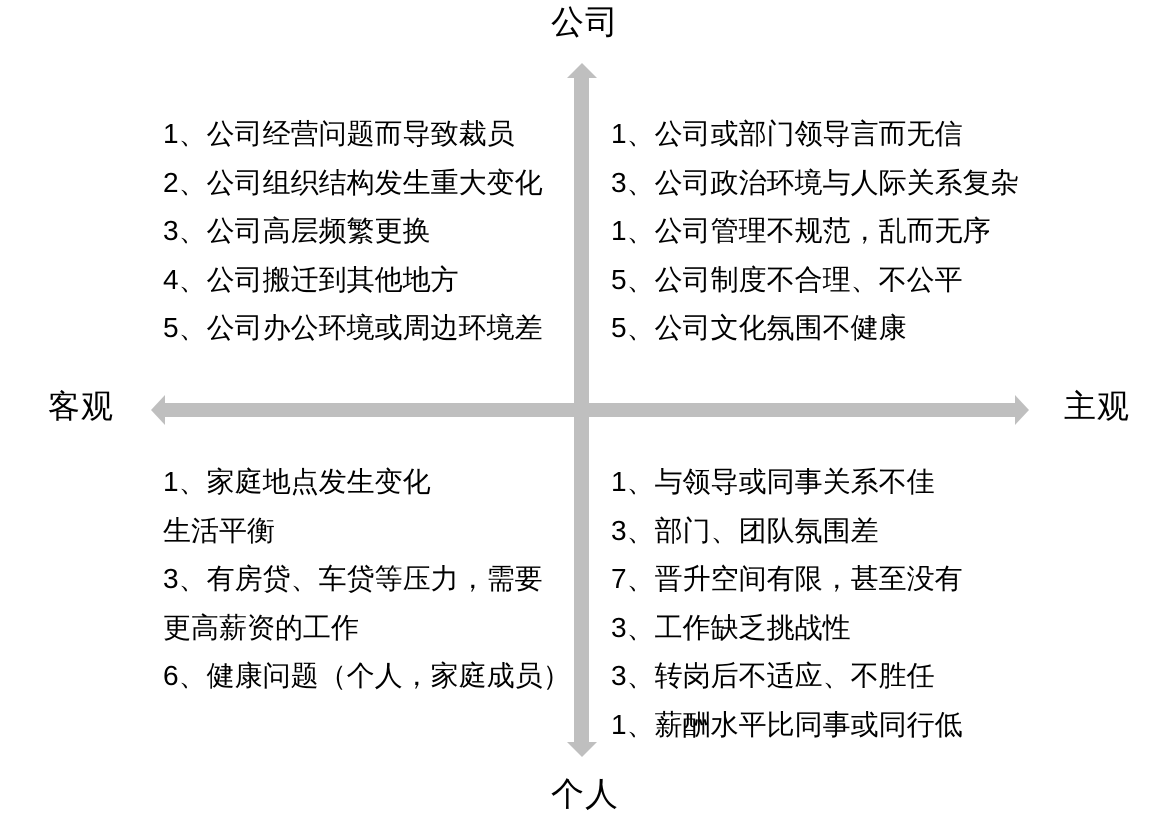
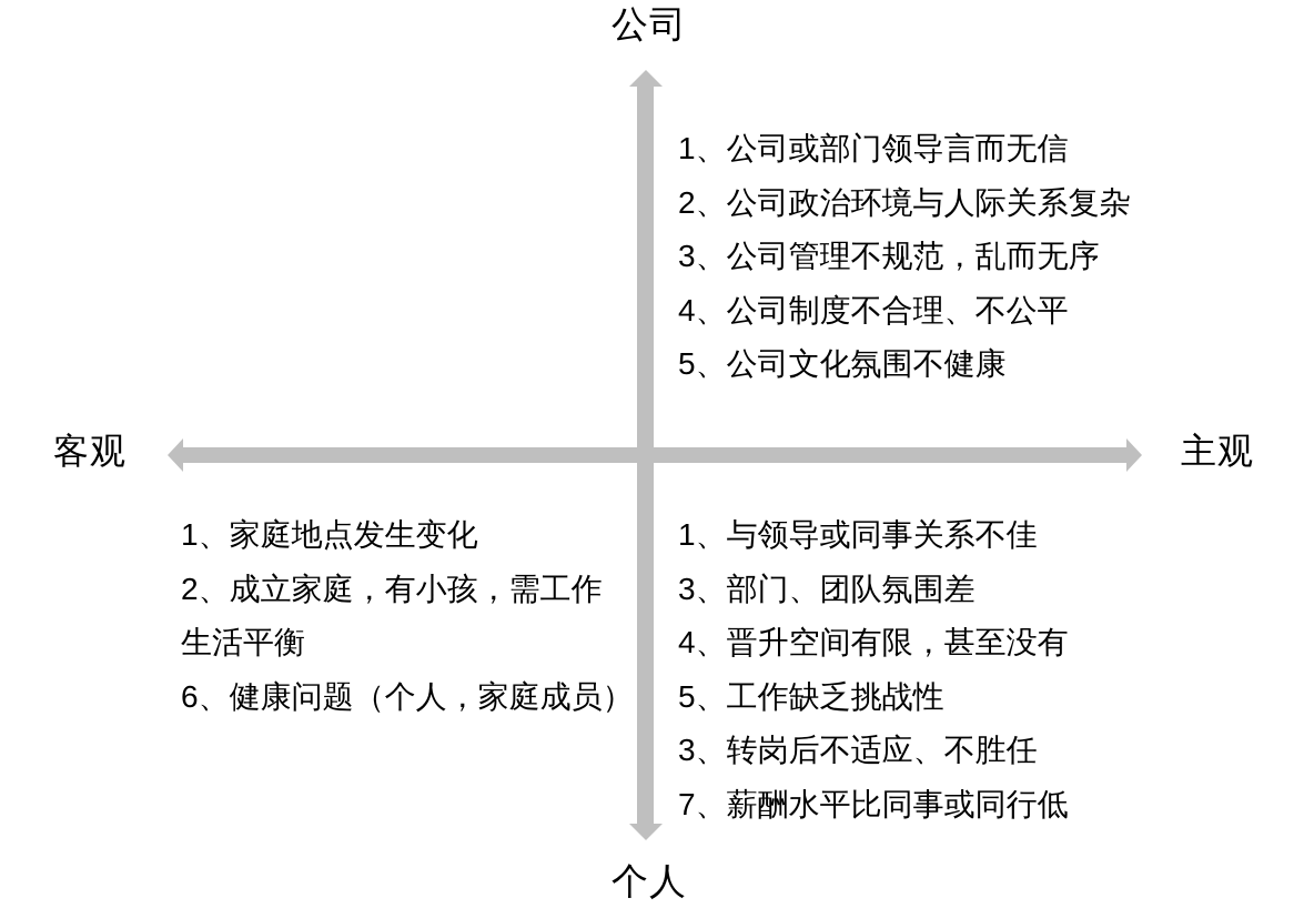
  公司
  个人
  客观
  主观
- 1、公司经营问题而导致裁员
- 2、公司组织结构发生重大变化
- 3、公司高层频繁更换
- 4、公司搬迁到其他地方
- 5、公司办公环境或周边环境差
  1、公司或部门领导言而无信
- 3、公司政治环境与人际关系复杂
+ 2、公司政治环境与人际关系复杂
- 1、公司管理不规范，乱而无序
+ 3、公司管理不规范，乱而无序
- 5、公司制度不合理、不公平
+ 4、公司制度不合理、不公平
  5、公司文化氛围不健康
  1、家庭地点发生变化
+ 2、成立家庭，有小孩，需工作
  生活平衡
- 3、有房贷、车贷等压力，需要
- 更高薪资的工作
  6、健康问题（个人，家庭成员）
  1、与领导或同事关系不佳
  3、部门、团队氛围差
- 7、晋升空间有限，甚至没有
+ 4、晋升空间有限，甚至没有
- 3、工作缺乏挑战性
+ 5、工作缺乏挑战性
  3、转岗后不适应、不胜任
- 1、薪酬水平比同事或同行低
+ 7、薪酬水平比同事或同行低
